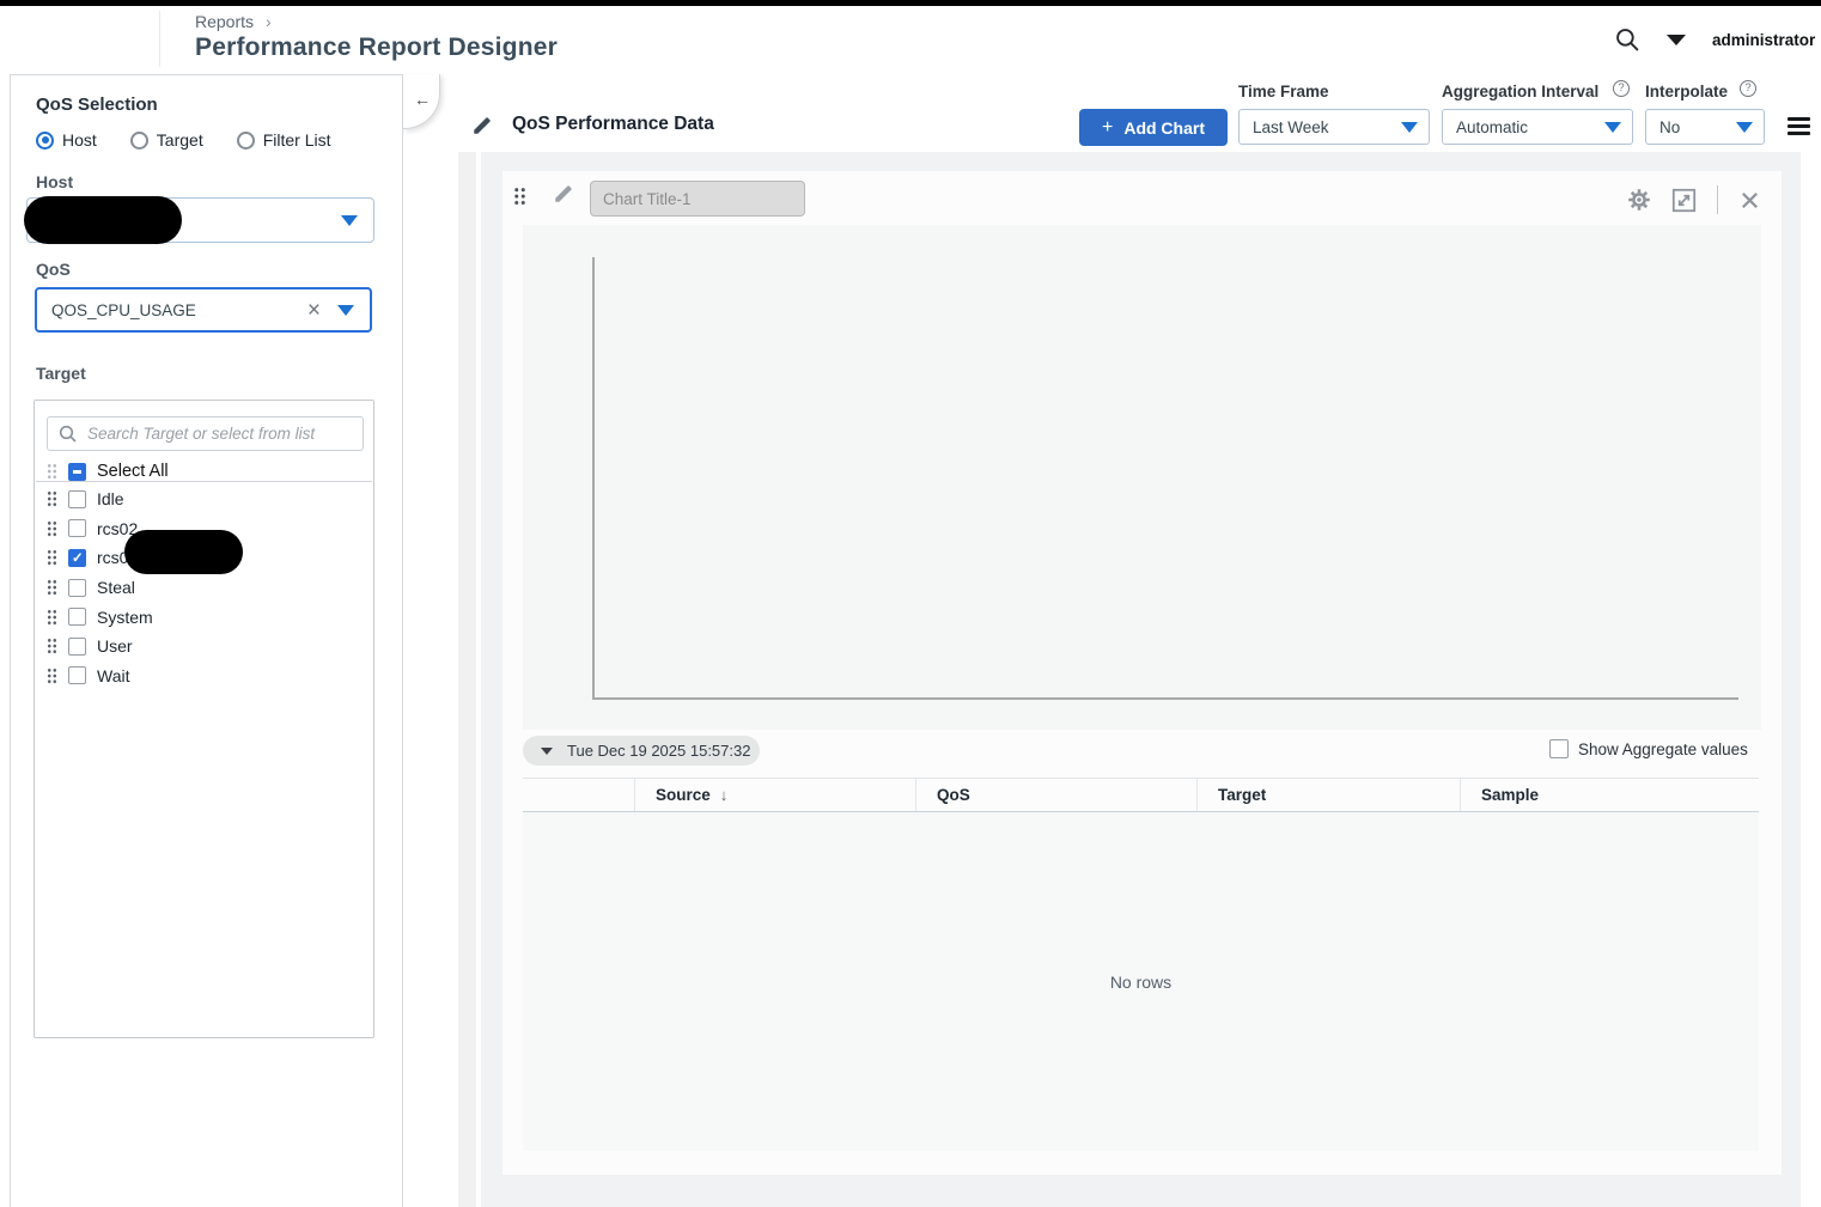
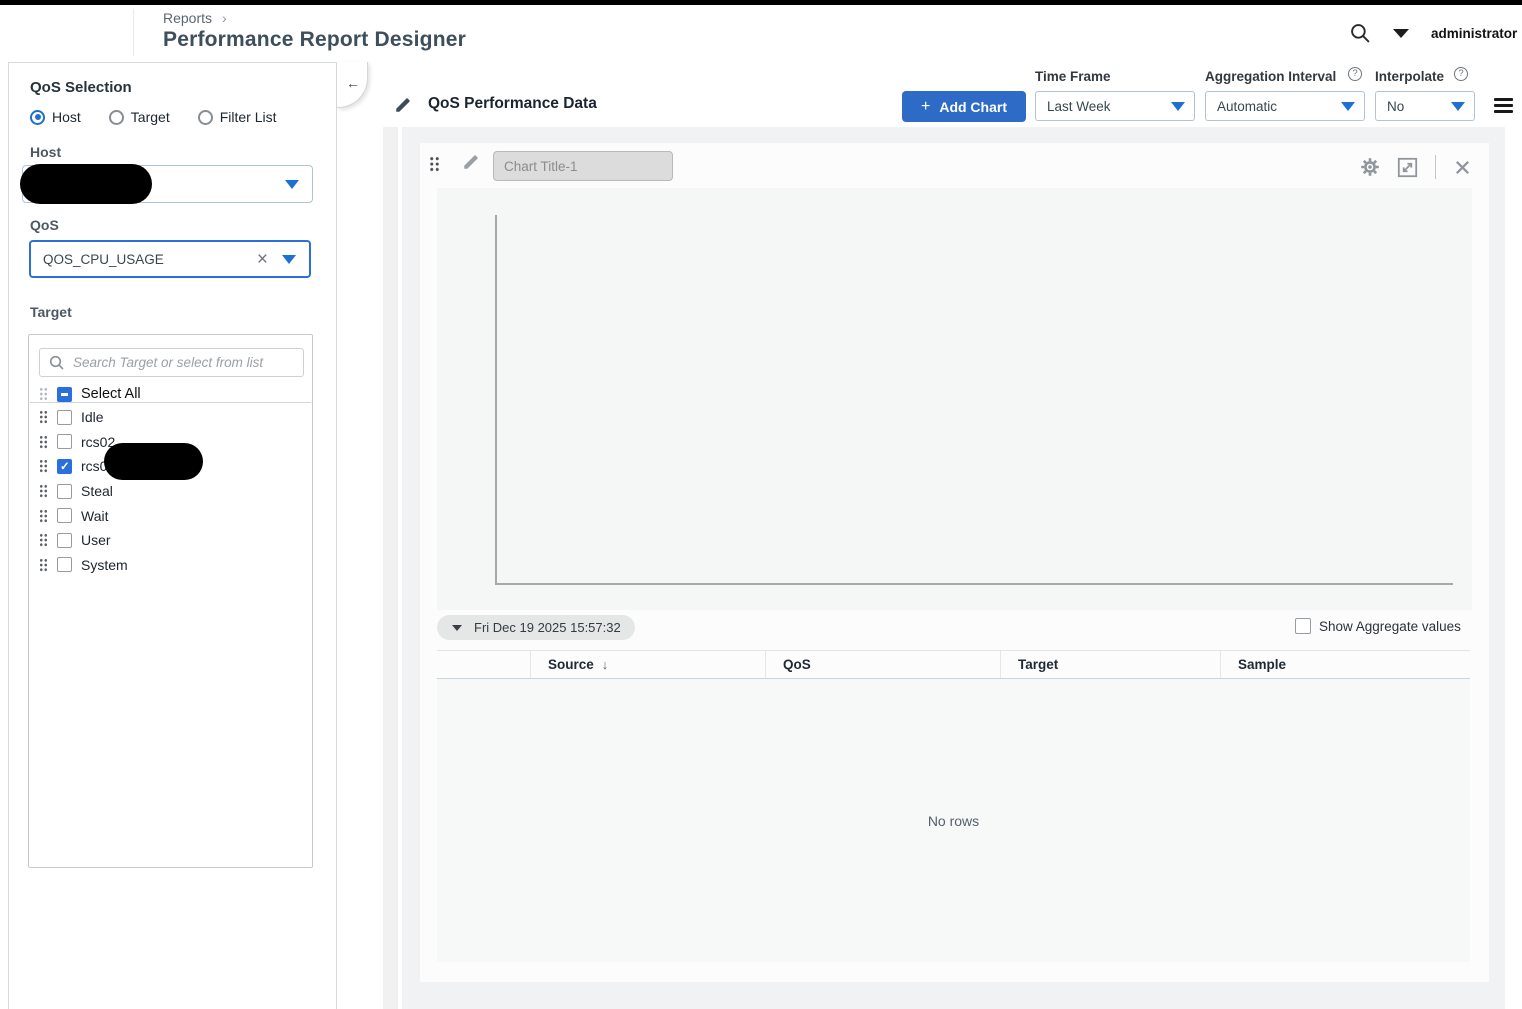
  Reports
  ›
  Performance Report Designer
  administrator
  QoS Selection
  Host
  Target
  Filter List
  Host
  QoS
  QOS_CPU_USAGE
  Target
  Search Target or select from list
  Select All
  Idle
  rcs02
  rcs0
  Steal
- System
+ Wait
  User
- Wait
+ System
  QoS Performance Data
  +
  Add Chart
  Time Frame
  Last Week
  Aggregation Interval
  Automatic
  Interpolate
  No
  Chart Title-1
- Tue Dec 19 2025 15:57:32
+ Fri Dec 19 2025 15:57:32
  Show Aggregate values
  Source
  QoS
  Target
  Sample
  No rows
